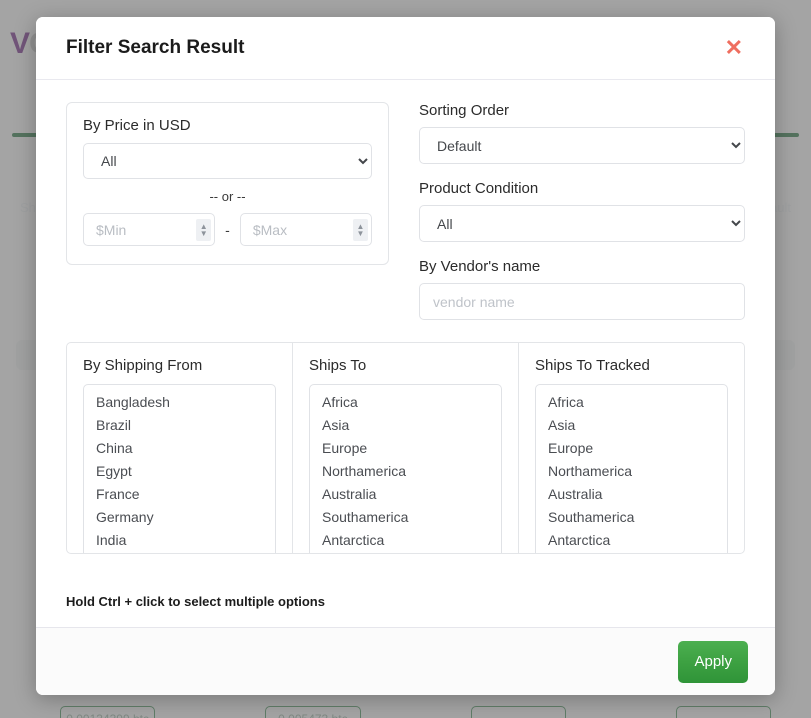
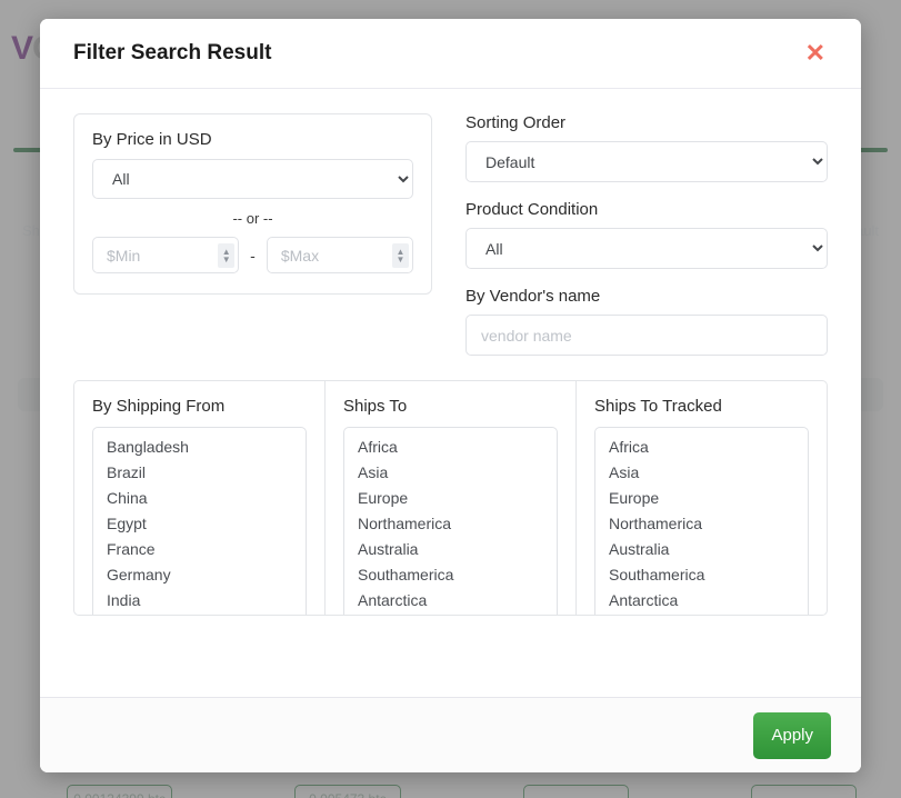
  Filter Search Result
  ✕
  By Price in USD
  All
  -- or --
  $Min
  ▲
  ▼
  -
  $Max
  ▲
  ▼
  Sorting Order
  Default
  Product Condition
  All
  By Vendor's name
  vendor name
  By Shipping From
  Bangladesh
  Brazil
  China
  Egypt
  France
  Germany
  India
  Ships To
  Africa
  Asia
  Europe
  Northamerica
  Australia
  Southamerica
  Antarctica
  Ships To Tracked
  Africa
  Asia
  Europe
  Northamerica
  Australia
  Southamerica
  Antarctica
- Hold Ctrl + click to select multiple options
  Apply
